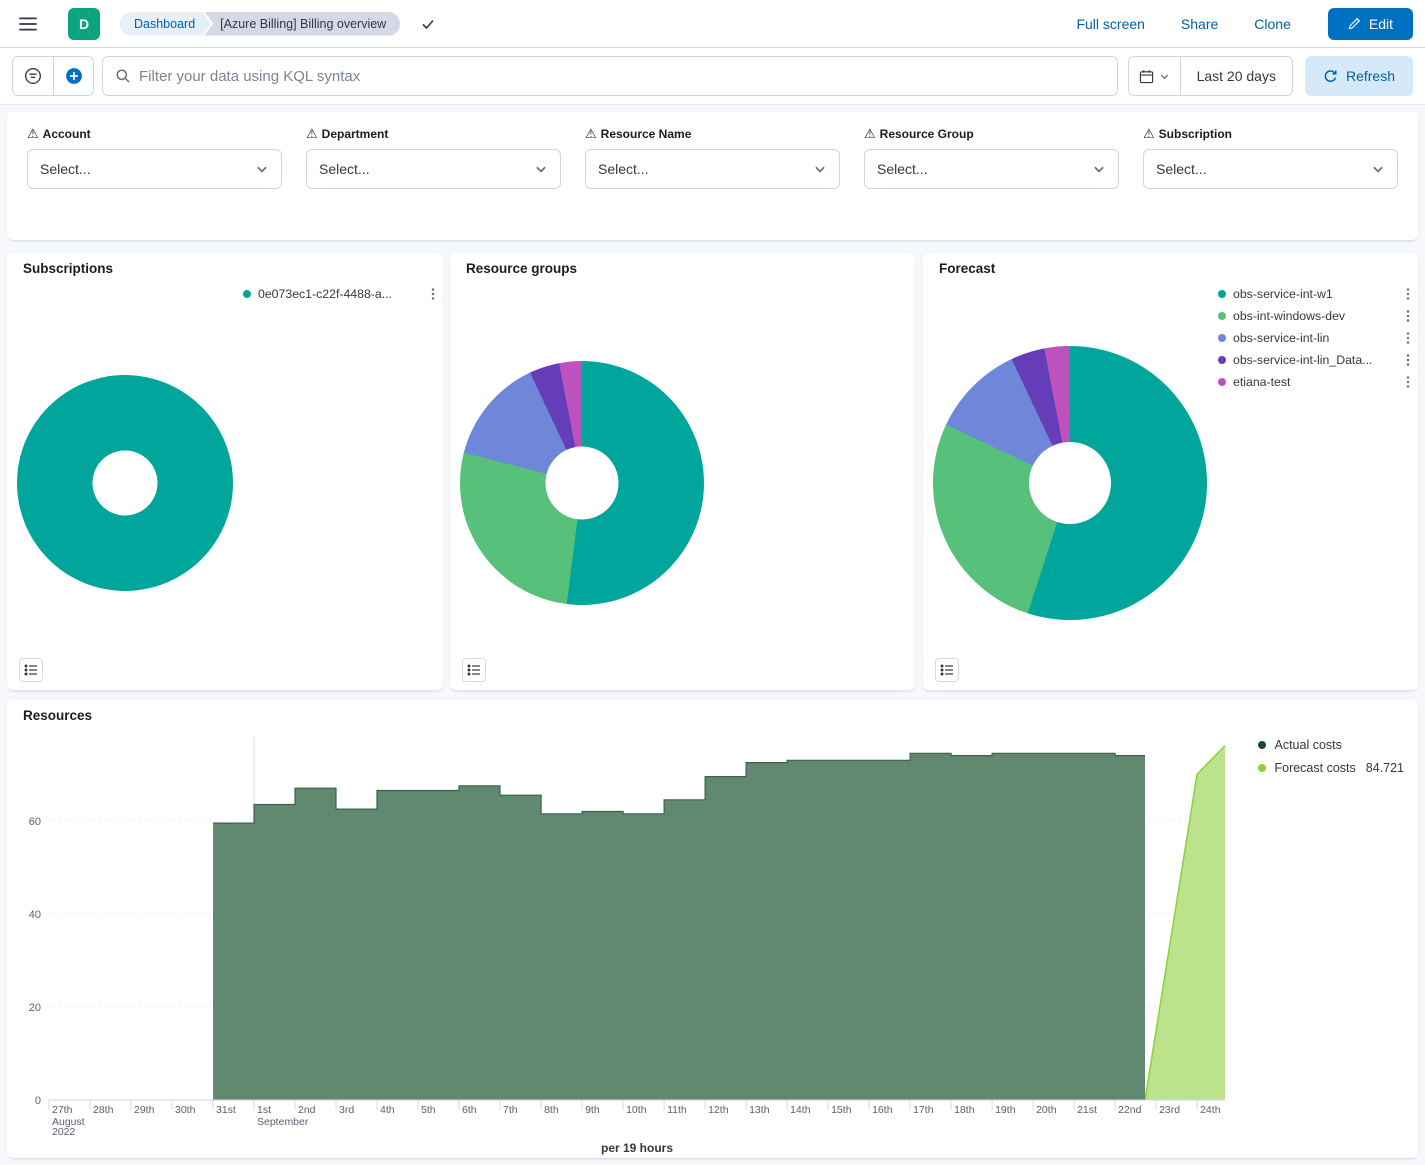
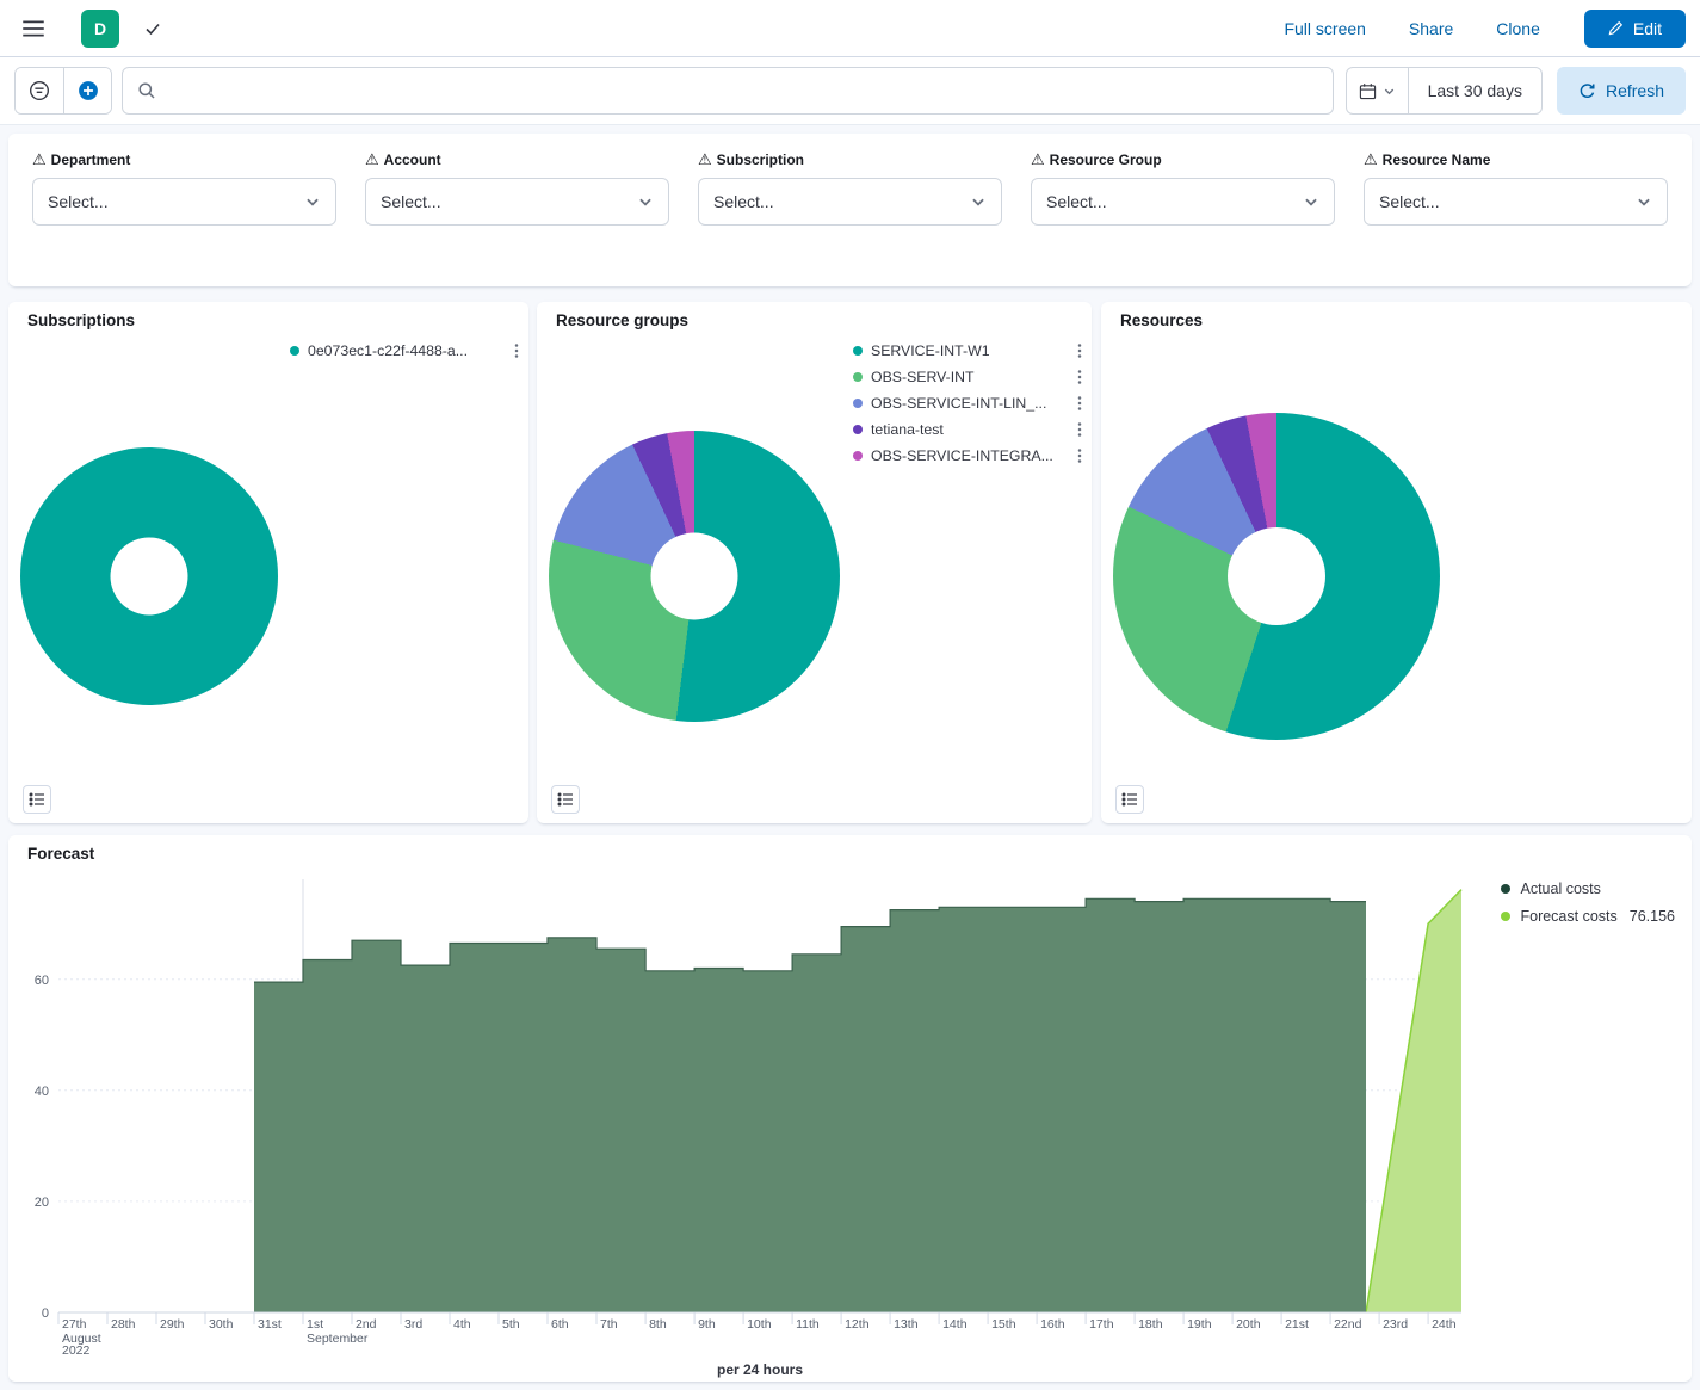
  D
- Dashboard
- [Azure Billing] Billing overview
  Full screen
  Share
  Clone
  Edit
- Filter your data using KQL syntax
- Last 20 days
+ Last 30 days
  Refresh
  ⚠
- Account
+ Department
  Select...
  ⚠
- Department
+ Account
  Select...
  ⚠
- Resource Name
+ Subscription
  Select...
  ⚠
  Resource Group
  Select...
  ⚠
- Subscription
+ Resource Name
  Select...
  Subscriptions
  0e073ec1-c22f-4488-a...
  Resource groups
+ SERVICE-INT-W1
+ OBS-SERV-INT
+ OBS-SERVICE-INT-LIN_...
+ tetiana-test
+ OBS-SERVICE-INTEGRA...
- Forecast
+ Resources
- obs-service-int-w1
- obs-int-windows-dev
- obs-service-int-lin
- obs-service-int-lin_Data...
- etiana-test
  0
  20
  40
  60
  27th
  28th
  29th
  30th
  31st
  1st
  2nd
  3rd
  4th
  5th
  6th
  7th
  8th
  9th
  10th
  11th
  12th
  13th
  14th
  15th
  16th
  17th
  18th
  19th
  20th
  21st
  22nd
  23rd
  24th
  August
  2022
  September
- per 19 hours
+ per 24 hours
- Resources
+ Forecast
  Actual costs
  Forecast costs
- 84.721
+ 76.156
